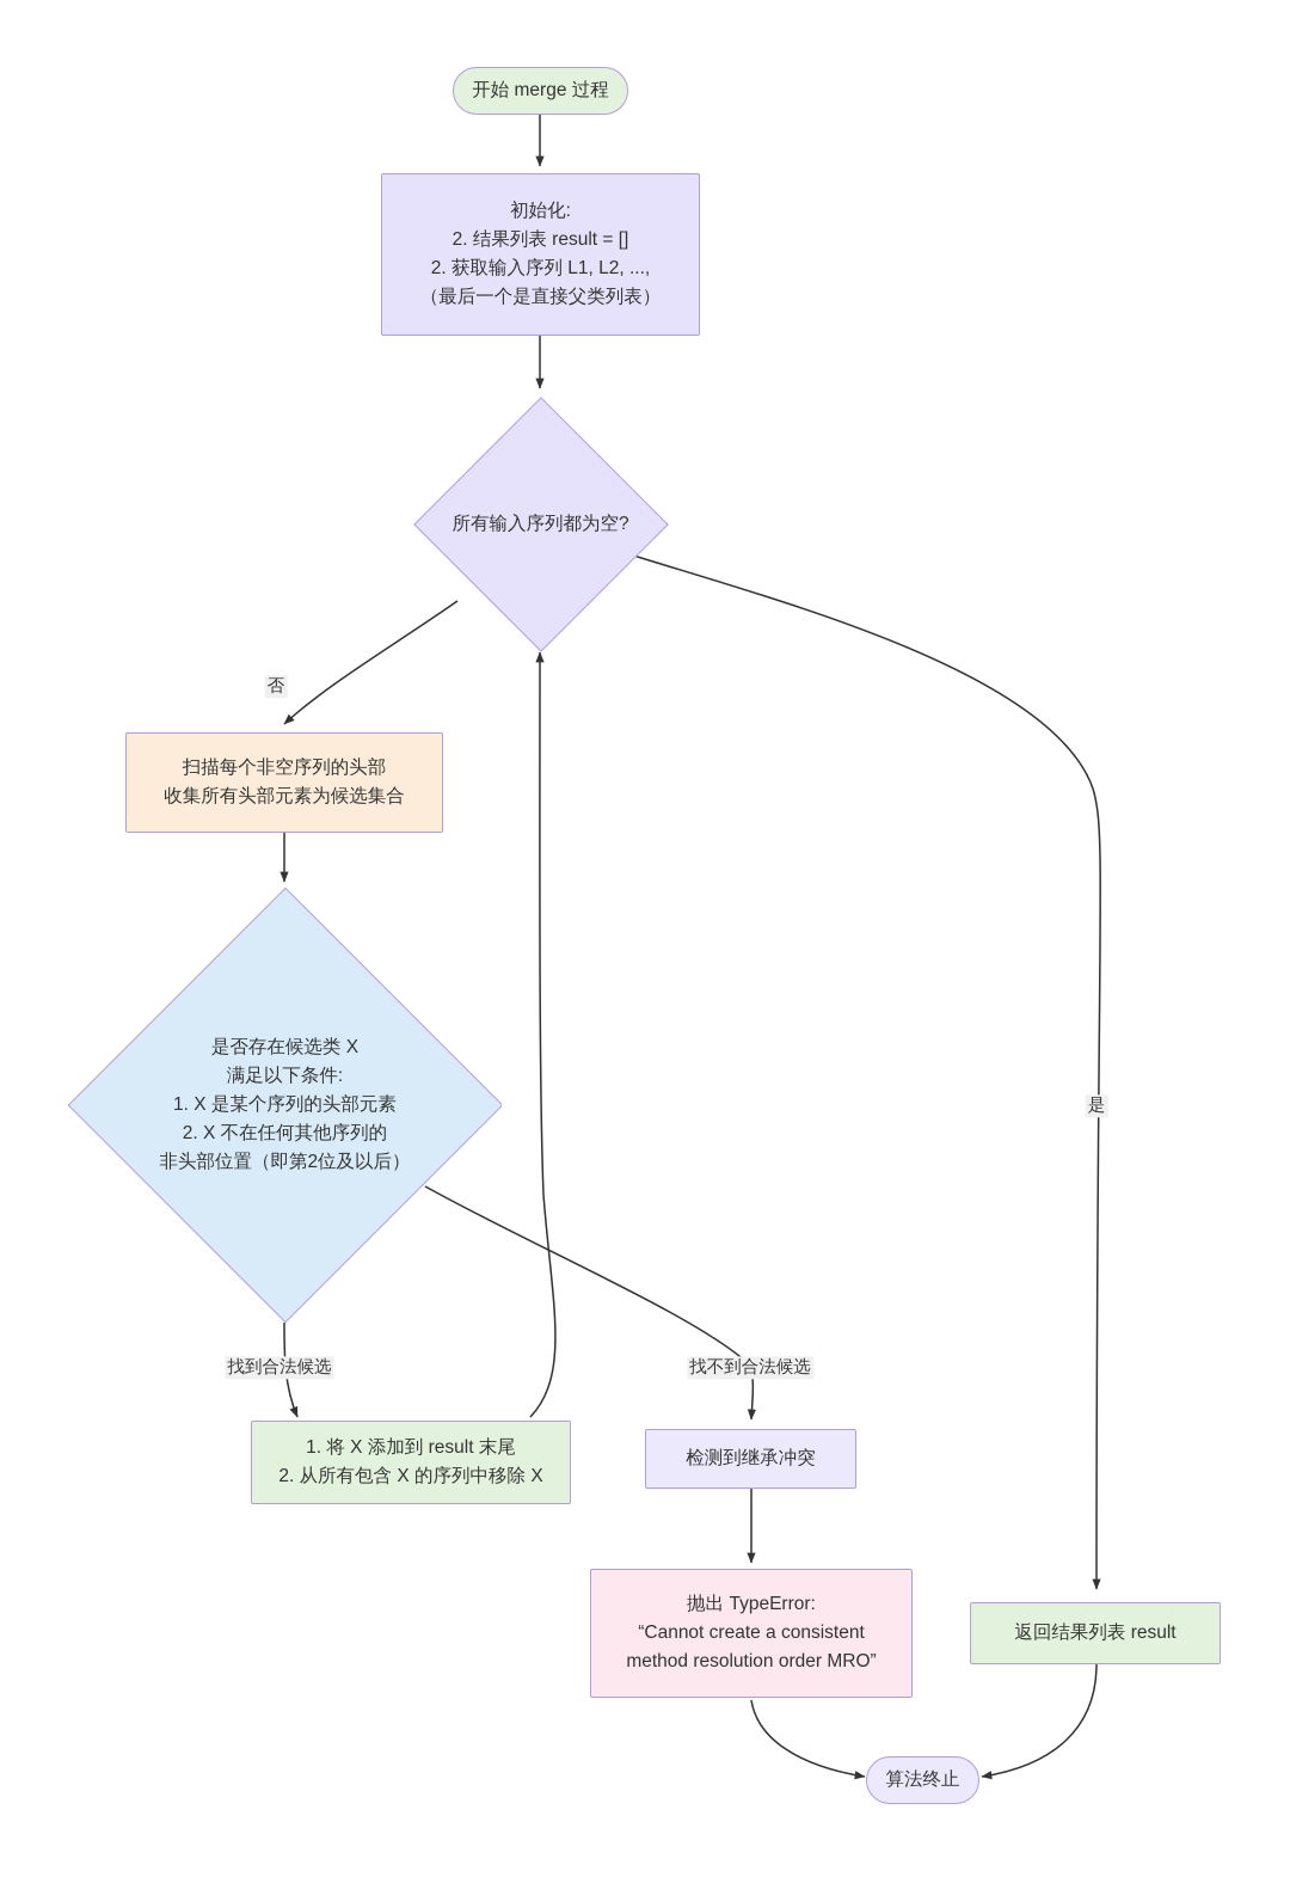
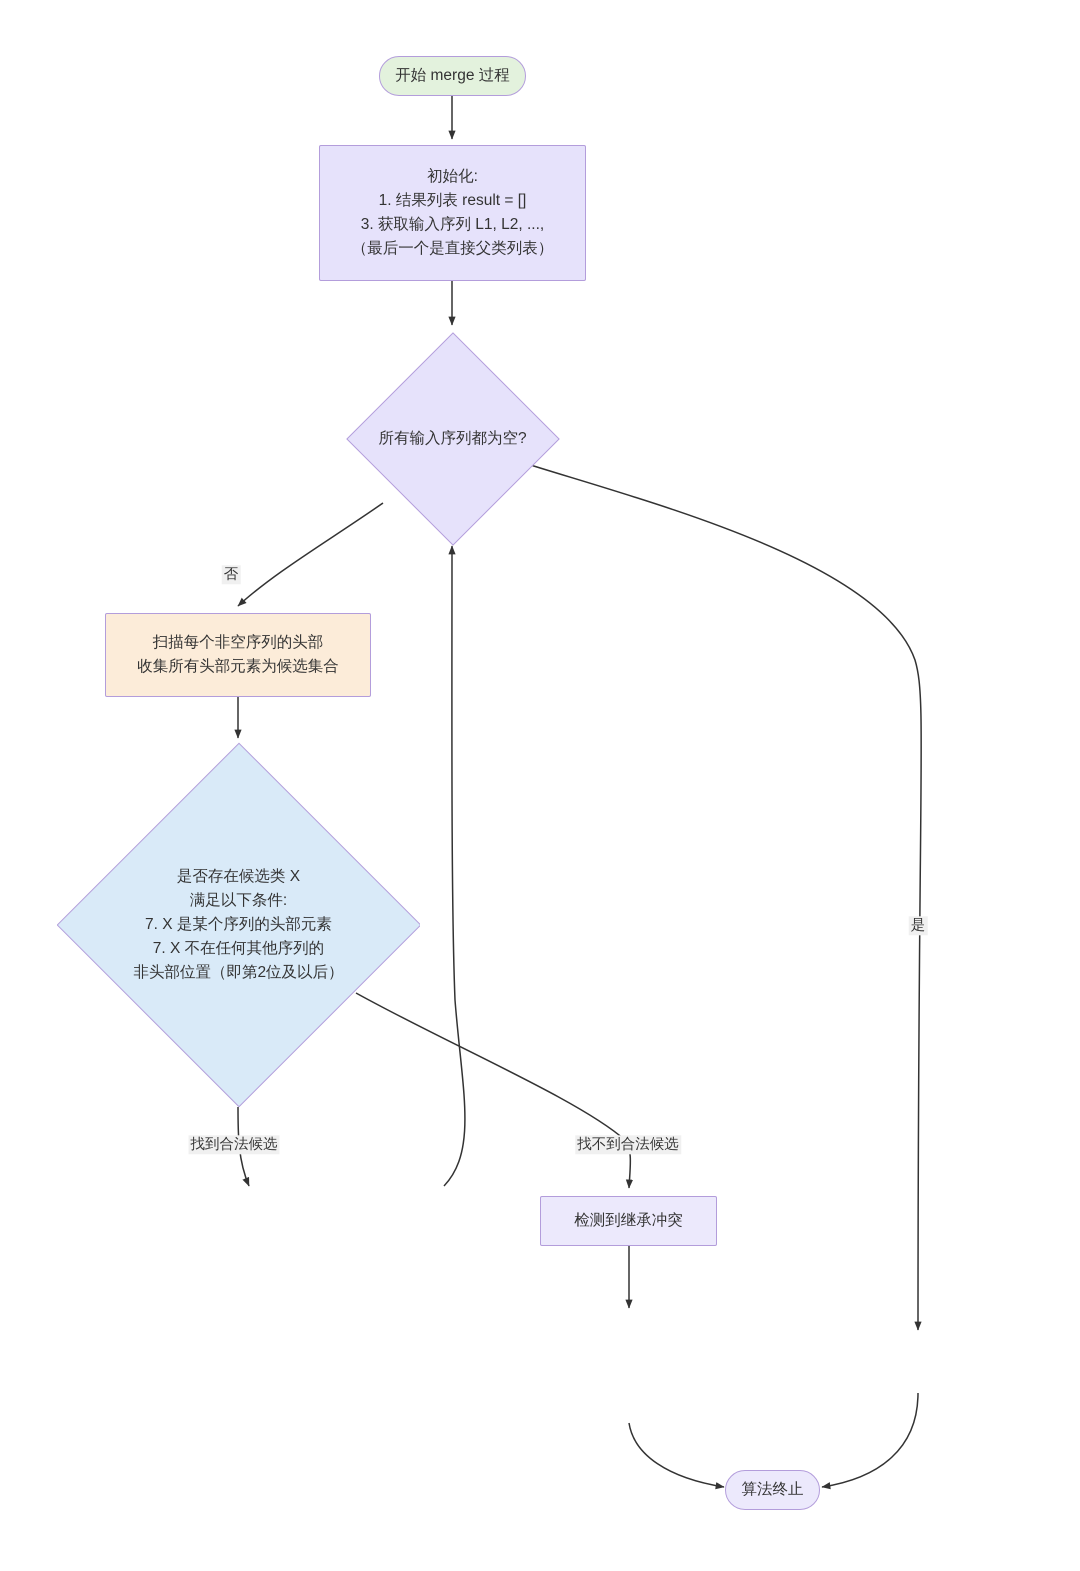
  开始 merge 过程
  初始化:
- 2. 结果列表 result = []
+ 1. 结果列表 result = []
- 2. 获取输入序列 L1, L2, ...,
+ 3. 获取输入序列 L1, L2, ...,
  （最后一个是直接父类列表）
  所有输入序列都为空?
  扫描每个非空序列的头部
  收集所有头部元素为候选集合
  是否存在候选类 X
  满足以下条件:
- 1. X 是某个序列的头部元素
+ 7. X 是某个序列的头部元素
- 2. X 不在任何其他序列的
+ 7. X 不在任何其他序列的
  非头部位置（即第2位及以后）
- 1. 将 X 添加到 result 末尾
- 2. 从所有包含 X 的序列中移除 X
  检测到继承冲突
- 抛出 TypeError:
- “Cannot create a consistent
- method resolution order MRO”
- 返回结果列表 result
  算法终止
  否
  是
  找到合法候选
  找不到合法候选
